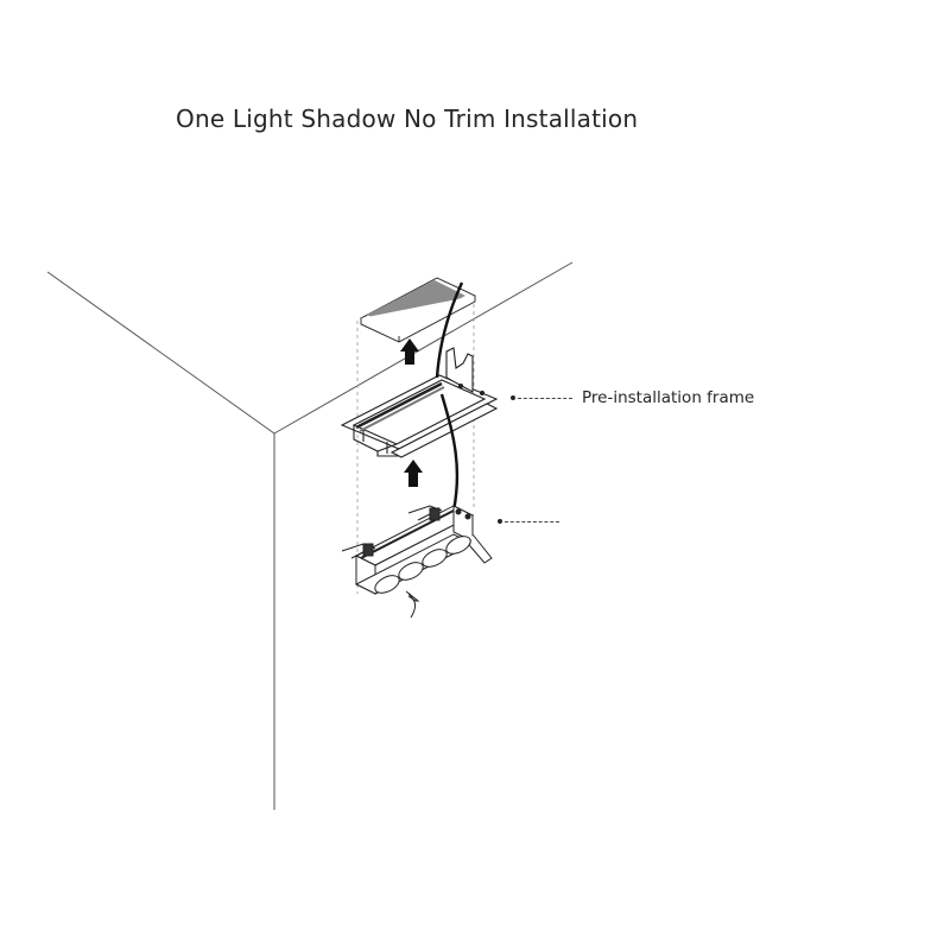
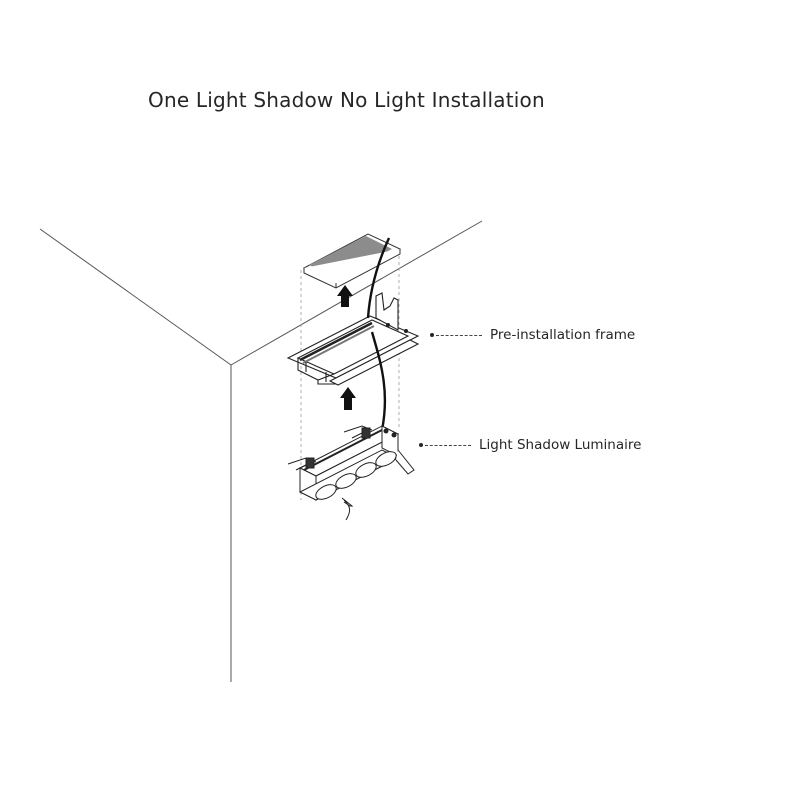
- One Light Shadow No Trim Installation
+ One Light Shadow No Light Installation
  Pre-installation frame
+ Light Shadow Luminaire
